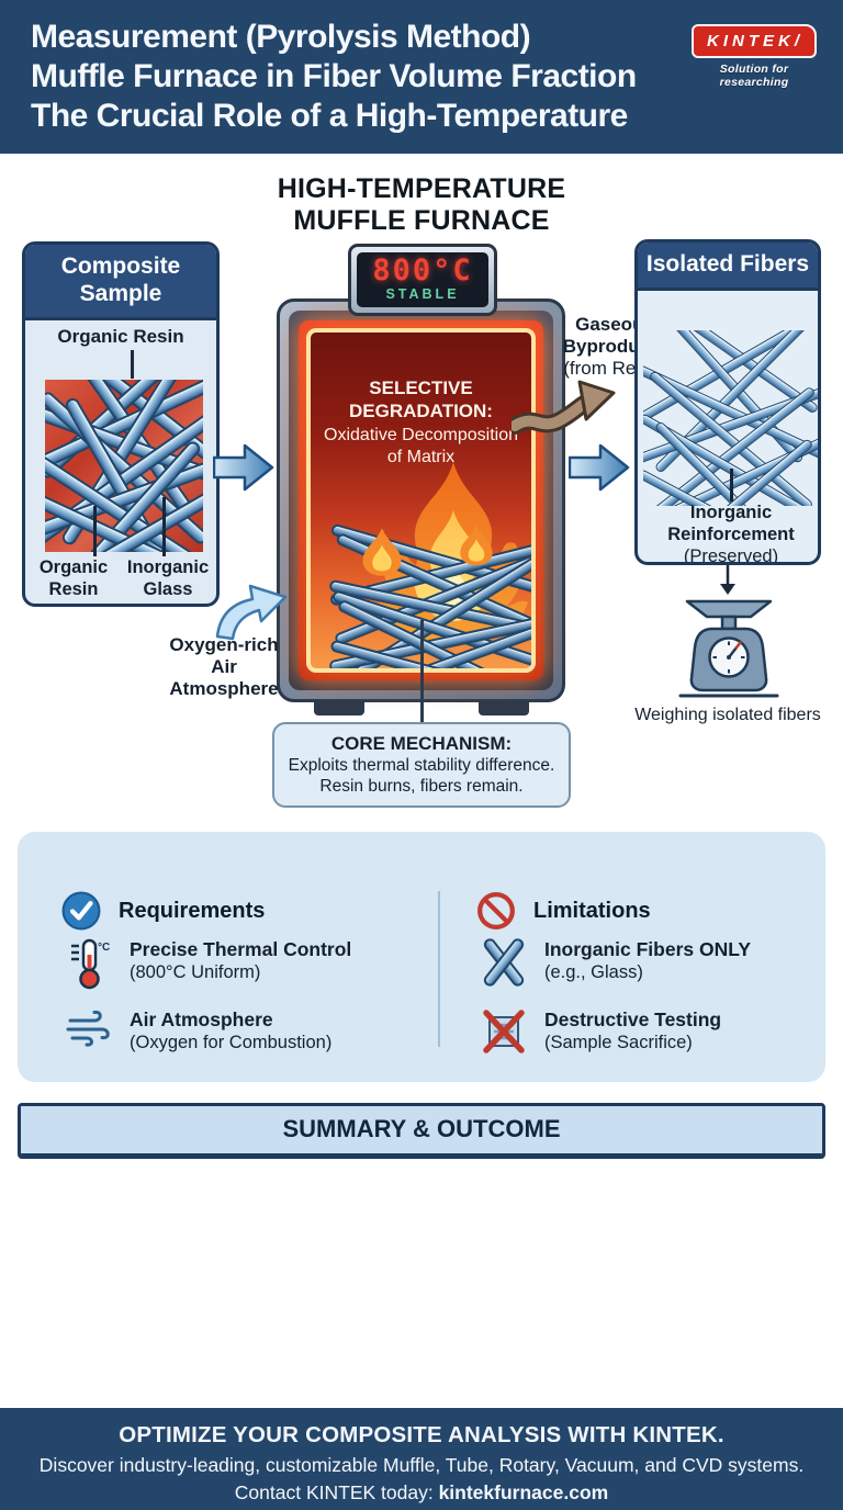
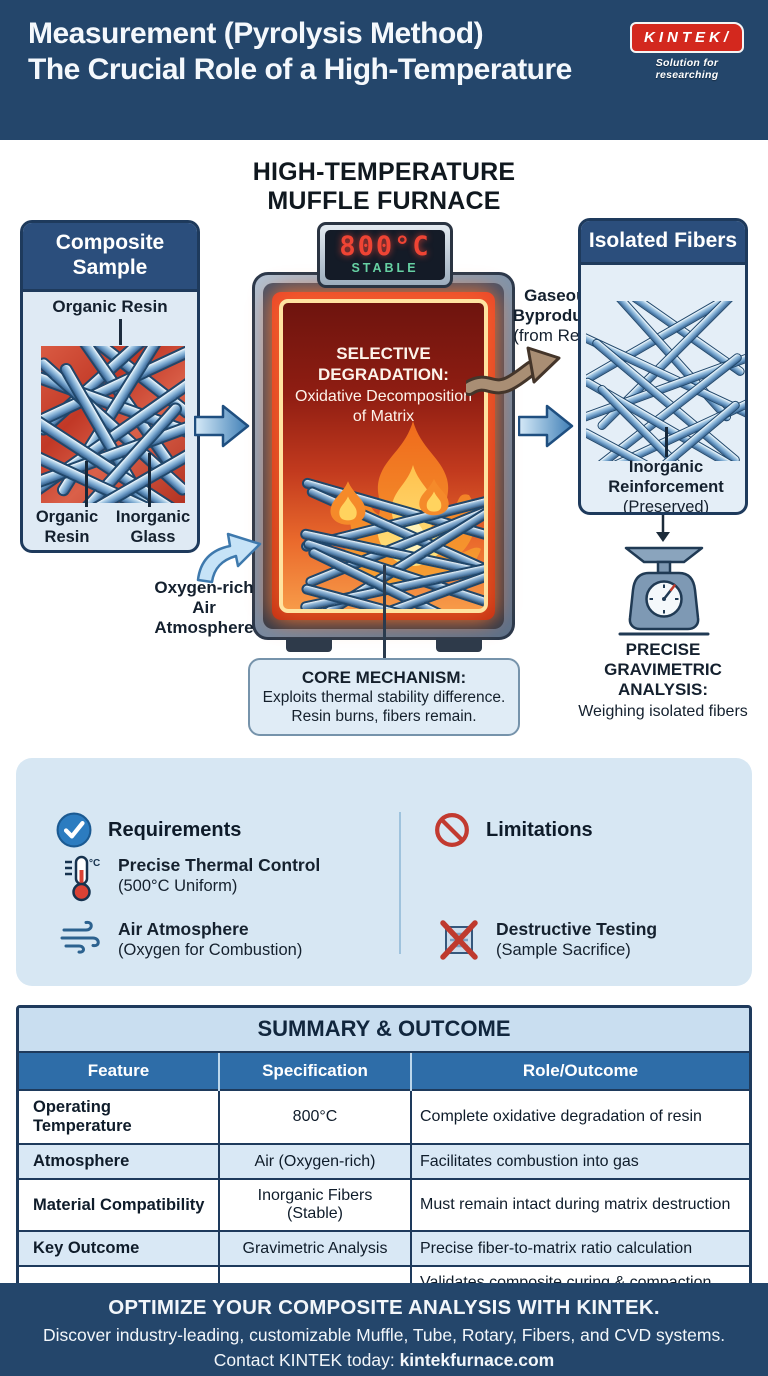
  Measurement (Pyrolysis Method)
- Muffle Furnace in Fiber Volume Fraction
  The Crucial Role of a High-Temperature
  KINTEK/
  Solution for researching
  HIGH-TEMPERATURE
  MUFFLE FURNACE
  Composite Sample
  Organic Resin
  Organic Resin
  Inorganic Glass
  SELECTIVE DEGRADATION:
  Oxidative Decomposition of Matrix
  800°C
  STABLE
  Gaseo
  Oxygen-rich
  Air
  Atmosphere
  Isolated Fibers
  Inorganic Reinforcement
  (Preserved)
+ PRECISE GRAVIMETRIC ANALYSIS:
  Weighing isolated fibers
  CORE MECHANISM:
  Exploits thermal stability difference.
  Resin burns, fibers remain.
  Requirements
  °C
  Precise Thermal Control
- (800°C Uniform)
+ (500°C Uniform)
  Air Atmosphere
  (Oxygen for Combustion)
  Limitations
- Inorganic Fibers ONLY
- (e.g., Glass)
  Destructive Testing
  (Sample Sacrifice)
  SUMMARY & OUTCOME
+ Feature	Specification	Role/Outcome
+ Operating Temperature	800°C	Complete oxidative degradation of resin
+ Atmosphere	Air (Oxygen-rich)	Facilitates combustion into gas
+ Material Compatibility	Inorganic Fibers (Stable)	Must remain intact during matrix destruction
+ Key Outcome	Gravimetric Analysis	Precise fiber-to-matrix ratio calculation
  OPTIMIZE YOUR COMPOSITE ANALYSIS WITH KINTEK.
- Discover industry-leading, customizable Muffle, Tube, Rotary, Vacuum, and CVD systems.
+ Discover industry-leading, customizable Muffle, Tube, Rotary, Fibers, and CVD systems.
  Contact KINTEK today: kintekfurnace.com
